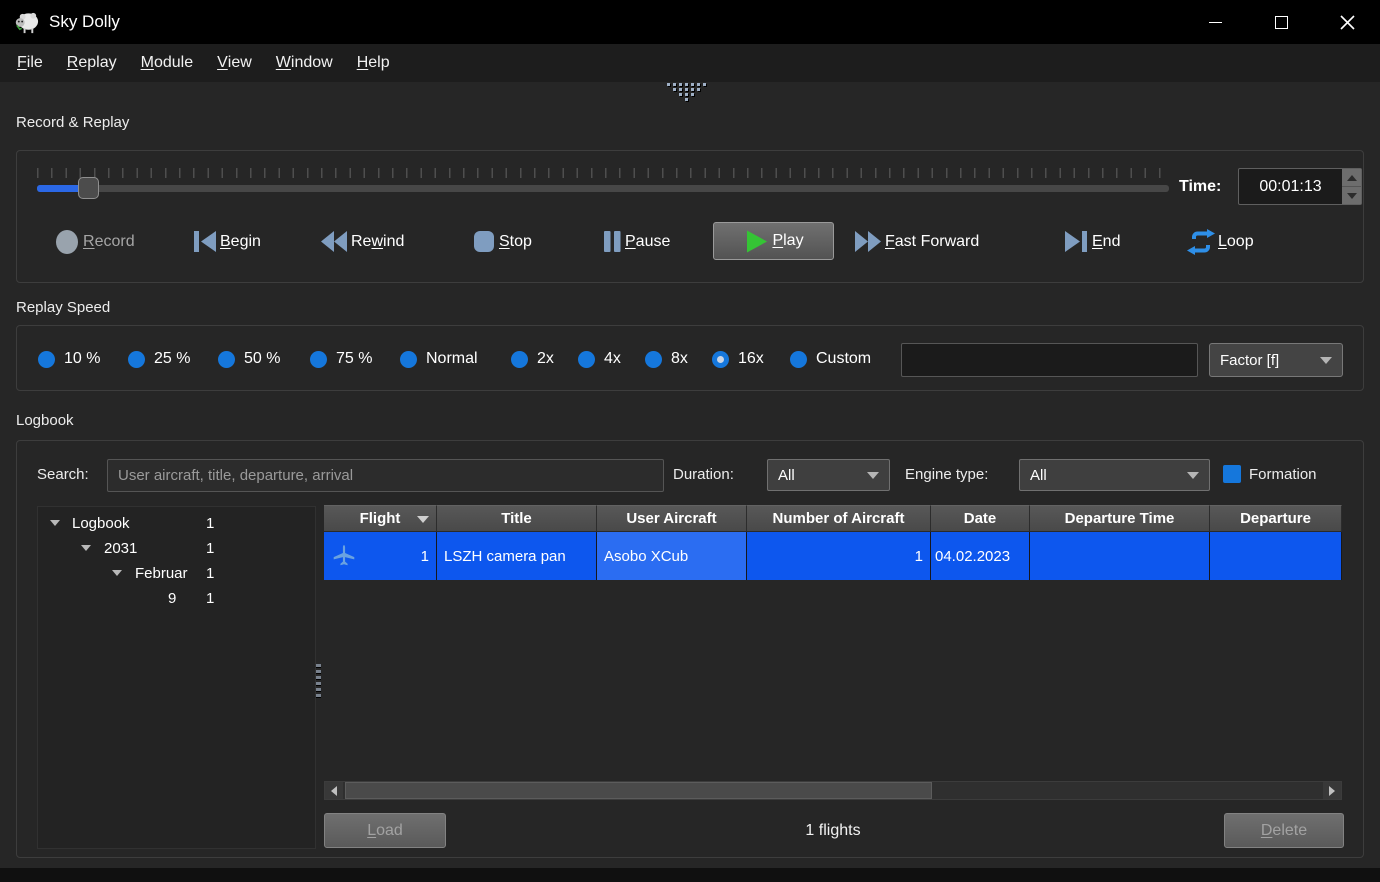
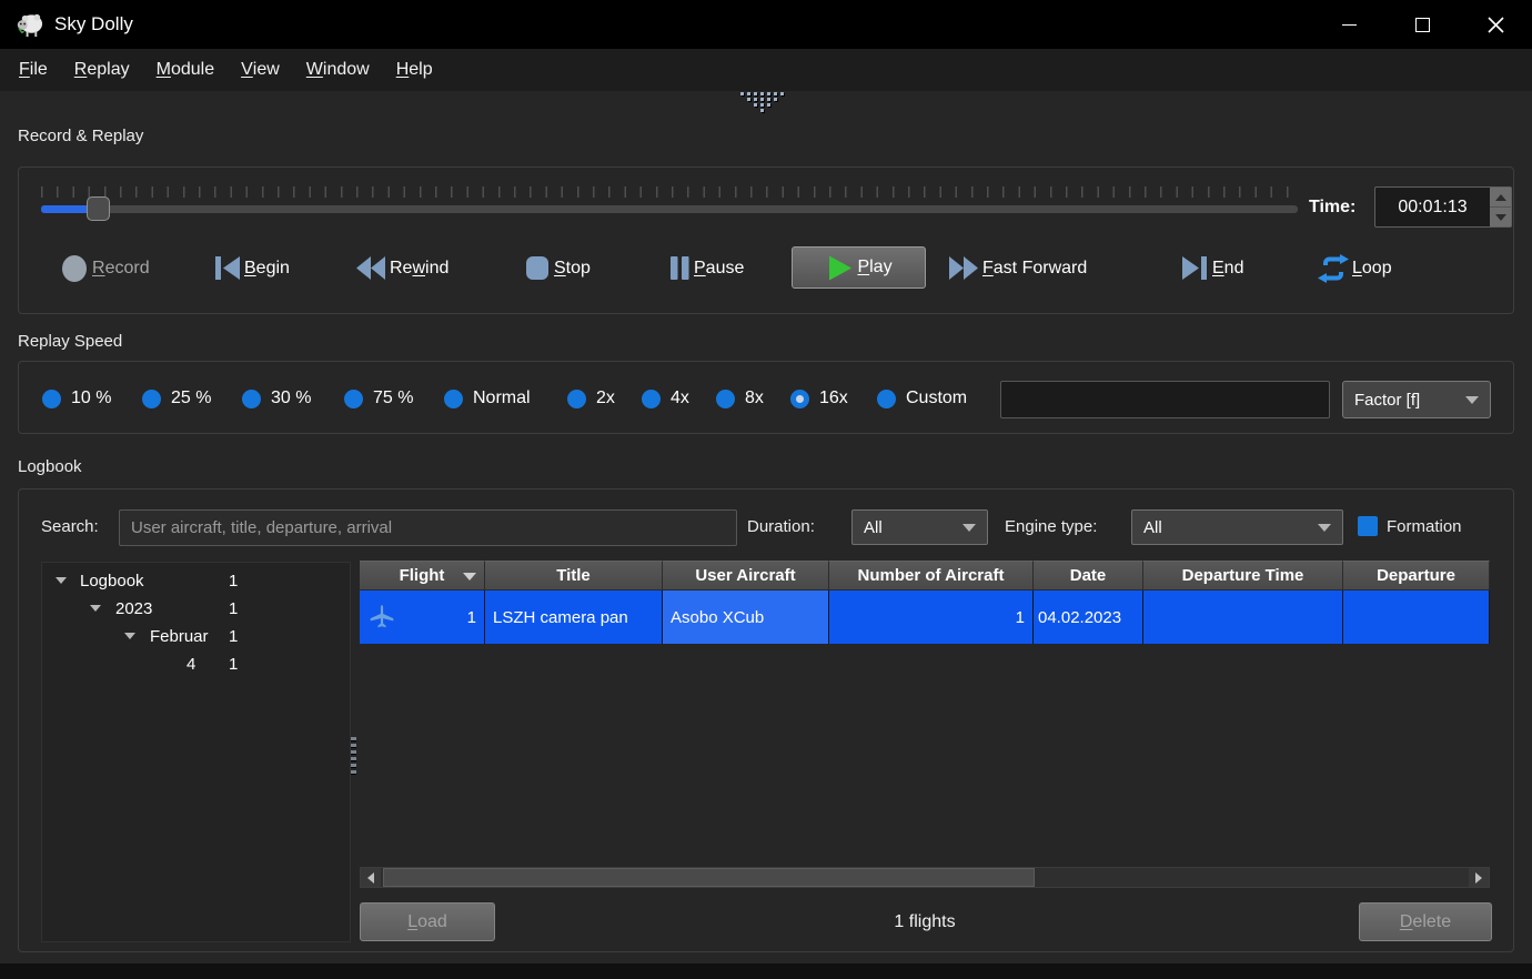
  Sky Dolly
  F
  ile
  R
  eplay
  M
  odule
  V
  iew
  W
  indow
  H
  elp
  Record & Replay
  Time:
  00:01:13
  Record
  Begin
  Rewind
  Stop
  Pause
  Play
  Fast Forward
  End
  Loop
  Replay Speed
  10 %
  25 %
- 50 %
+ 30 %
  75 %
  Normal
  2x
  4x
  8x
  16x
  Custom
  Factor [f]
  Logbook
  Search:
  User aircraft, title, departure, arrival
  Duration:
  All
  Engine type:
  All
  Formation
  Logbook
  1
- 2031
+ 2023
  1
  Februar
  1
- 9
+ 4
  1
  Flight
  Title
  User Aircraft
  Number of Aircraft
  Date
  Departure Time
  Departure
  1
  LSZH camera pan
  Asobo XCub
  1
  04.02.2023
  1 flights
  Load
  Delete
